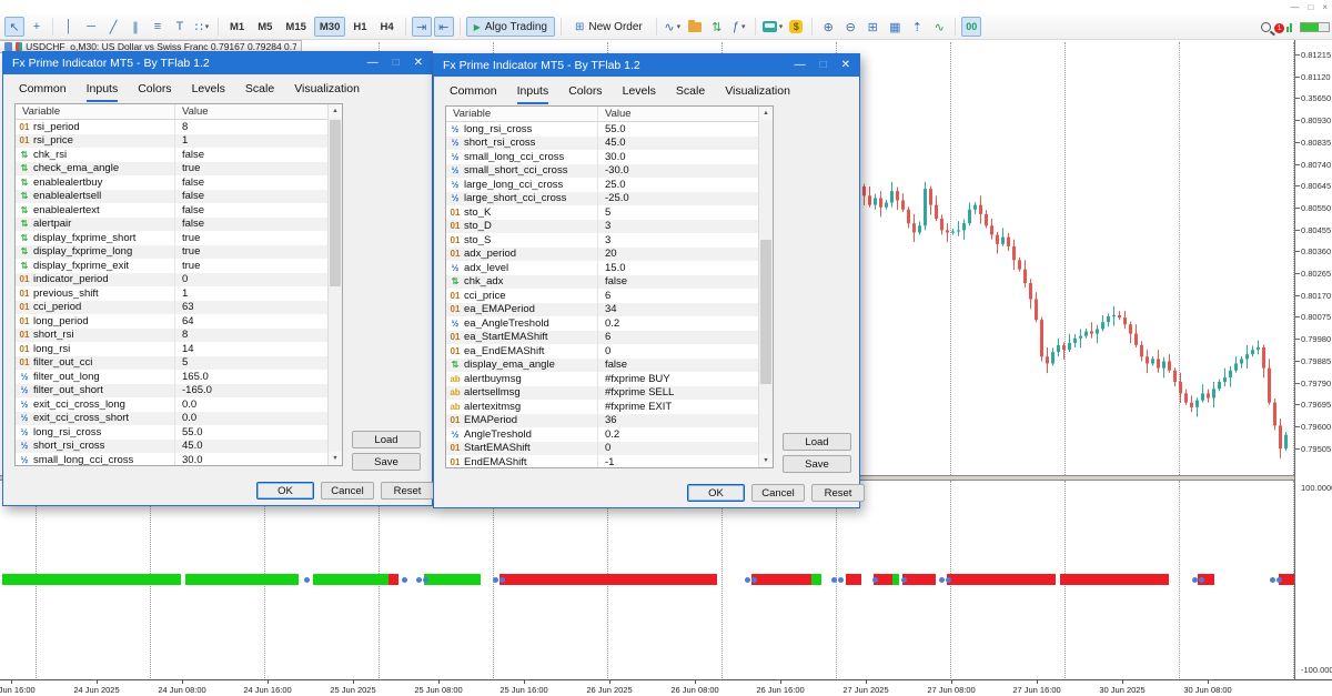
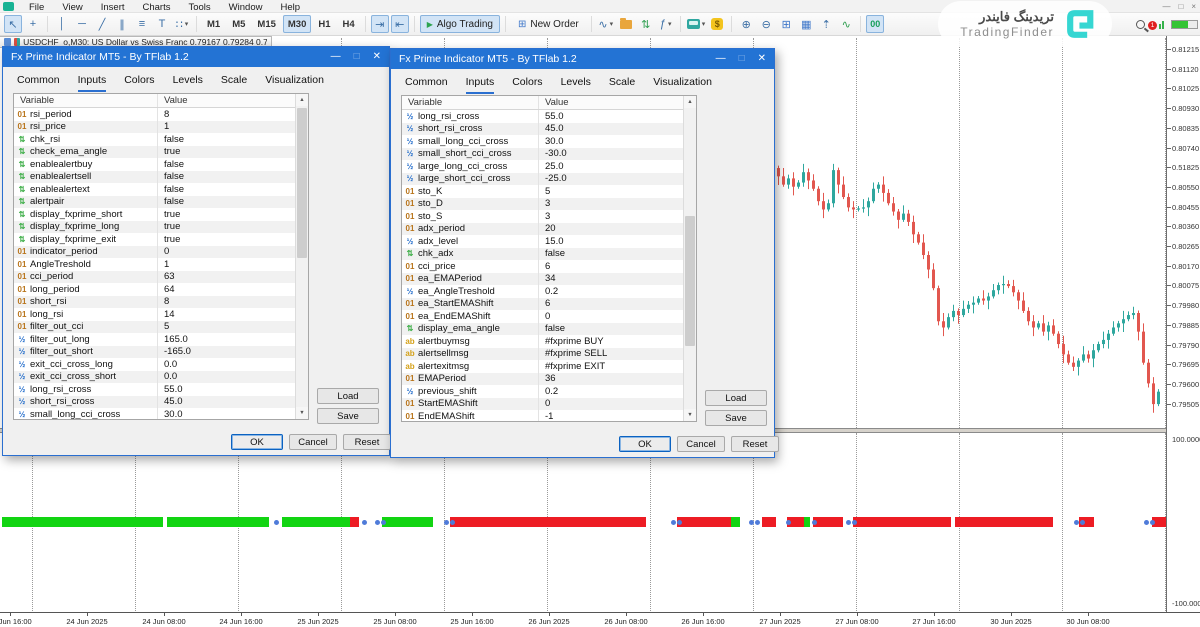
+ File View Insert Charts Tools Window Help
  —
  □
  ×
  ↖
  +
  │
  ─
  ╱
  ∥
  ≡
  T
  ∷
  M1
  M5
  M15
  M30
  H1
  H4
  ⇥
  ⇤
  ▶
  Algo Trading
  ⊞
  New Order
  ∿
  ⇅
  ƒ
  $
  ⊕
  ⊖
  ⊞
  ▦
  ⇡
  ∿
  00
  USDCHF_o,M30: US Dollar vs Swiss Franc 0.79167 0.79284 0.7
  0.81215
  0.81120
- 0.35650
+ 0.81025
  0.80930
  0.80835
  0.80740
- 0.80645
+ 0.51825
  0.80550
  0.80455
  0.80360
  0.80265
  0.80170
  0.80075
  0.79980
  0.79885
  0.79790
  0.79695
  0.79600
  0.79505
  100.000
  -100.00
  Jun 16:00
  24 Jun 2025
  24 Jun 08:00
  24 Jun 16:00
  25 Jun 2025
  25 Jun 08:00
  25 Jun 16:00
  26 Jun 2025
  26 Jun 08:00
  26 Jun 16:00
  27 Jun 2025
  27 Jun 08:00
  27 Jun 16:00
  30 Jun 2025
  30 Jun 08:00
  Fx Prime Indicator MT5 - By TFlab 1.2
  —
  □
  ✕
  Common
  Inputs
  Colors
  Levels
  Scale
  Visualization
  Variable
  Value
  01
  rsi_period
  8
  01
  rsi_price
  1
  ⇅
  chk_rsi
  false
  ⇅
  check_ema_angle
  true
  ⇅
  enablealertbuy
  false
  ⇅
  enablealertsell
  false
  ⇅
  enablealertext
  false
  ⇅
  alertpair
  false
  ⇅
  display_fxprime_short
  true
  ⇅
  display_fxprime_long
  true
  ⇅
  display_fxprime_exit
  true
  01
  indicator_period
  0
  01
- previous_shift
+ AngleTreshold
  1
  01
  cci_period
  63
  01
  long_period
  64
  01
  short_rsi
  8
  01
  long_rsi
  14
  01
  filter_out_cci
  5
  ½
  filter_out_long
  165.0
  ½
  filter_out_short
  -165.0
  ½
  exit_cci_cross_long
  0.0
  ½
  exit_cci_cross_short
  0.0
  ½
  long_rsi_cross
  55.0
  ½
  short_rsi_cross
  45.0
  ½
  small_long_cci_cross
  30.0
  Load
  Save
  OK
  Cancel
  Reset
  Fx Prime Indicator MT5 - By TFlab 1.2
  —
  □
  ✕
  Common
  Inputs
  Colors
  Levels
  Scale
  Visualization
  Variable
  Value
  ½
  long_rsi_cross
  55.0
  ½
  short_rsi_cross
  45.0
  ½
  small_long_cci_cross
  30.0
  ½
  small_short_cci_cross
  -30.0
  ½
  large_long_cci_cross
  25.0
  ½
  large_short_cci_cross
  -25.0
  01
  sto_K
  5
  01
  sto_D
  3
  01
  sto_S
  3
  01
  adx_period
  20
  ½
  adx_level
  15.0
  ⇅
  chk_adx
  false
  01
  cci_price
  6
  01
  ea_EMAPeriod
  34
  ½
  ea_AngleTreshold
  0.2
  01
  ea_StartEMAShift
  6
  01
  ea_EndEMAShift
  0
  ⇅
  display_ema_angle
  false
  ab
  alertbuymsg
  #fxprime BUY
  ab
  alertsellmsg
  #fxprime SELL
  ab
  alertexitmsg
  #fxprime EXIT
  01
  EMAPeriod
  36
  ½
- AngleTreshold
+ previous_shift
  0.2
  01
  StartEMAShift
  0
  01
  EndEMAShift
  -1
  Load
  Save
  OK
  Cancel
  Reset
+ تریدینگ فایندر
+ TradingFinder
